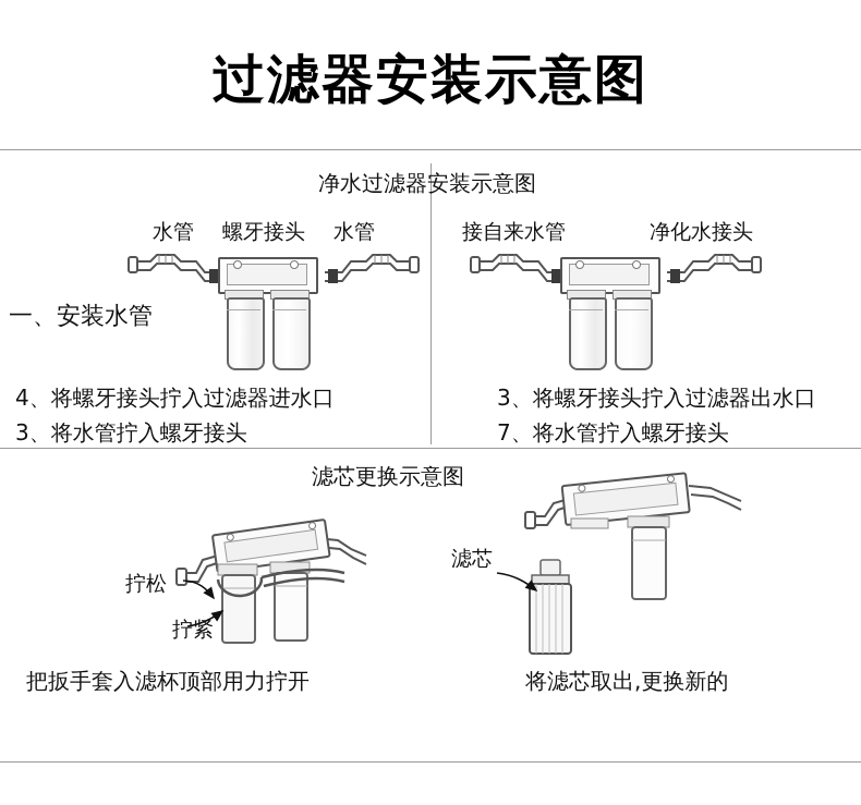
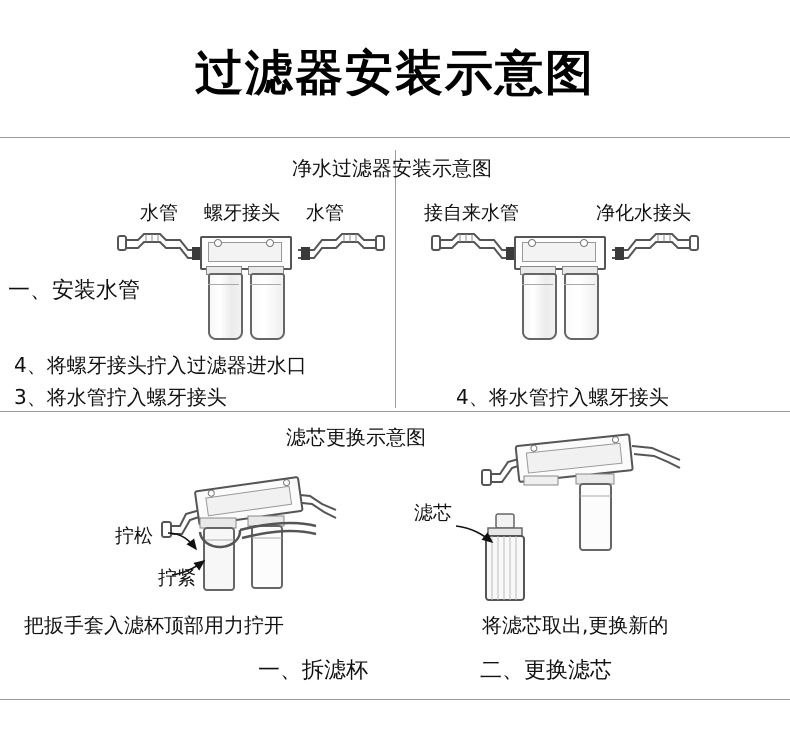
  过滤器安装示意图
  净水过滤器安装示意图
  水管
  螺牙接头
  水管
  接自来水管
  净化水接头
  一、安装水管
  4、将螺牙接头拧入过滤器进水口
  3、将水管拧入螺牙接头
- 3、将螺牙接头拧入过滤器出水口
- 7、将水管拧入螺牙接头
+ 4、将水管拧入螺牙接头
  滤芯更换示意图
  拧松
  拧紧
  把扳手套入滤杯顶部用力拧开
  滤芯
  将滤芯取出,更换新的
+ 一、拆滤杯
+ 二、更换滤芯
